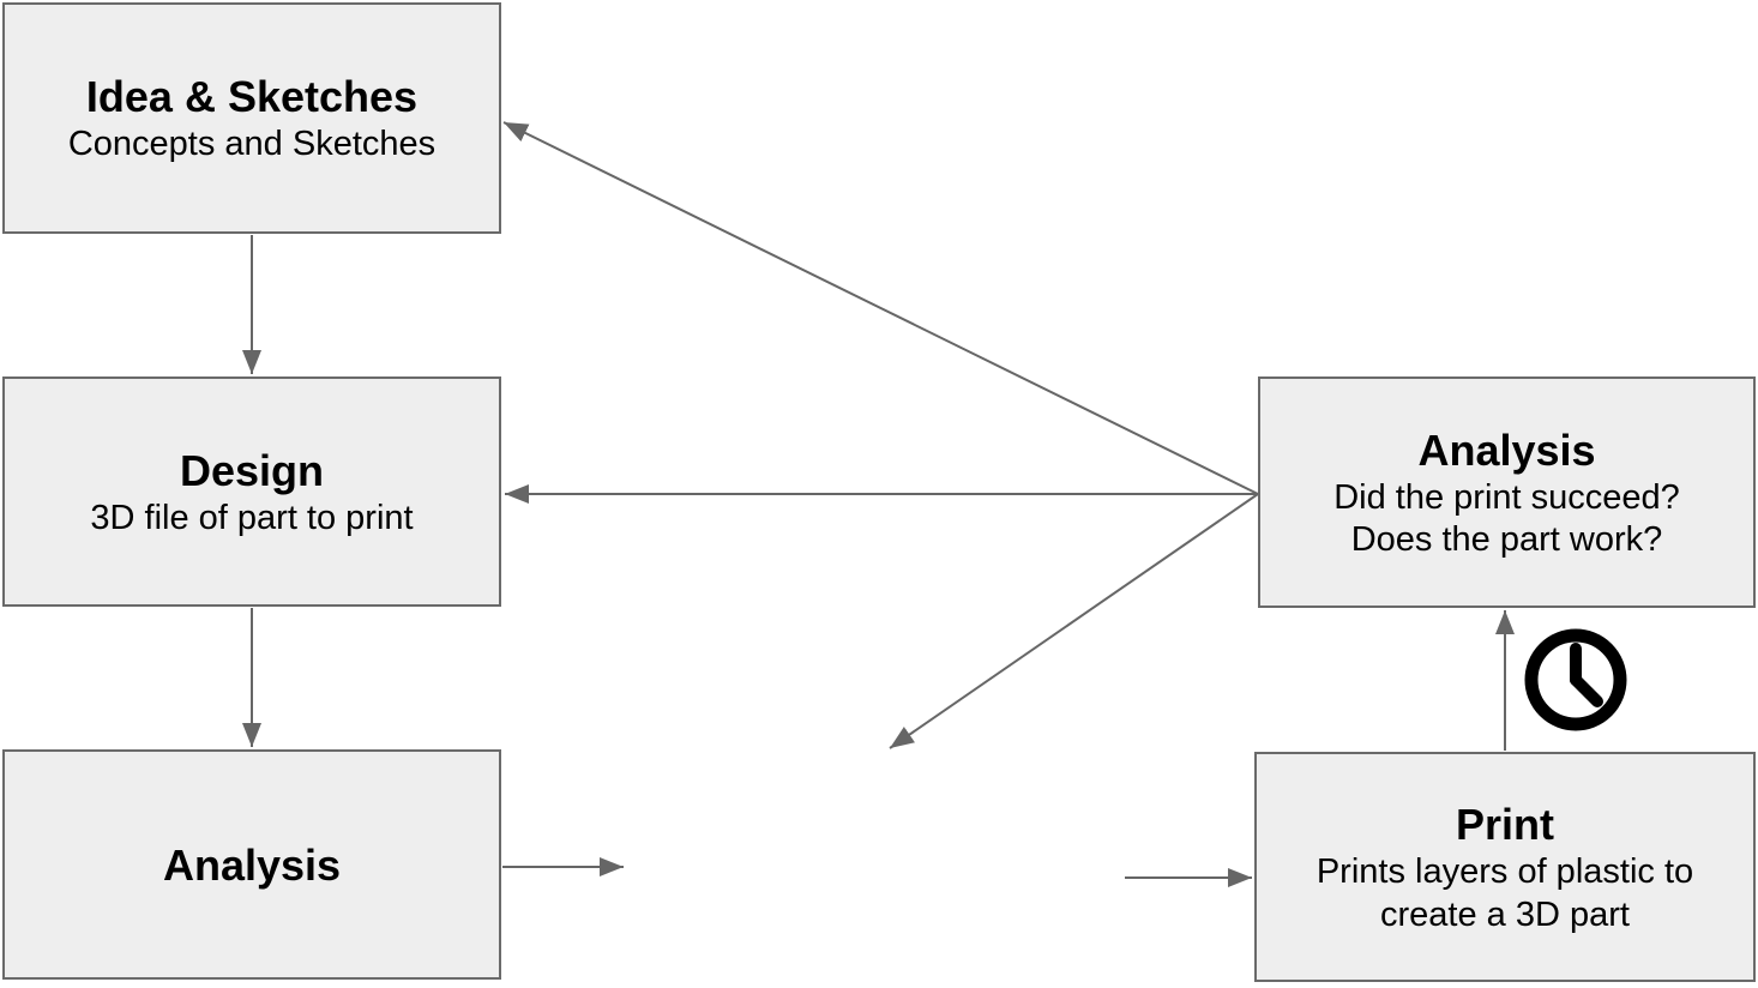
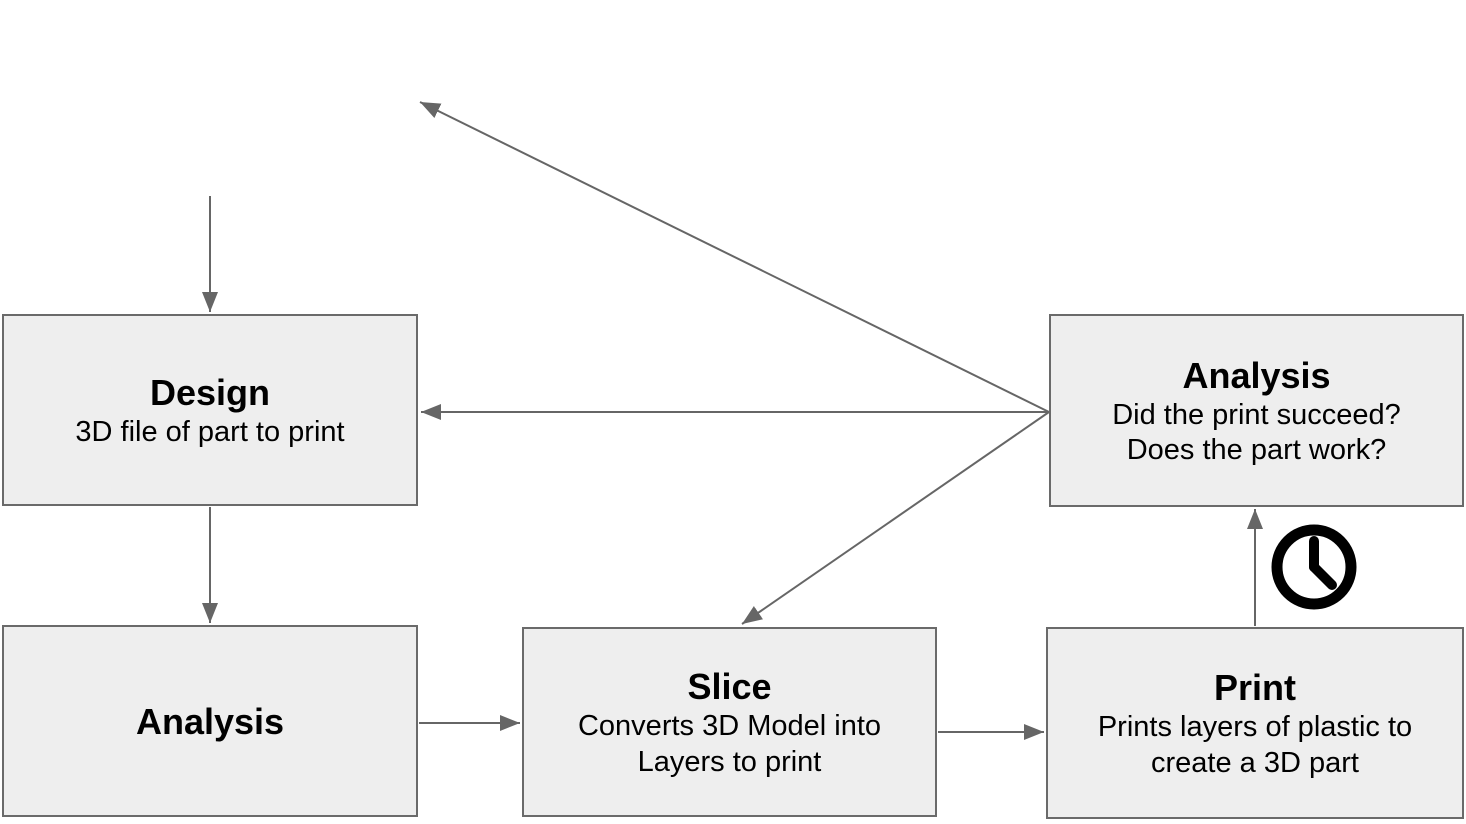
- Idea & Sketches
- Concepts and Sketches
  Design
  3D file of part to print
  Analysis
+ Slice
+ Converts 3D Model into
+ Layers to print
  Print
  Prints layers of plastic to
  create a 3D part
  Analysis
  Did the print succeed?
  Does the part work?
